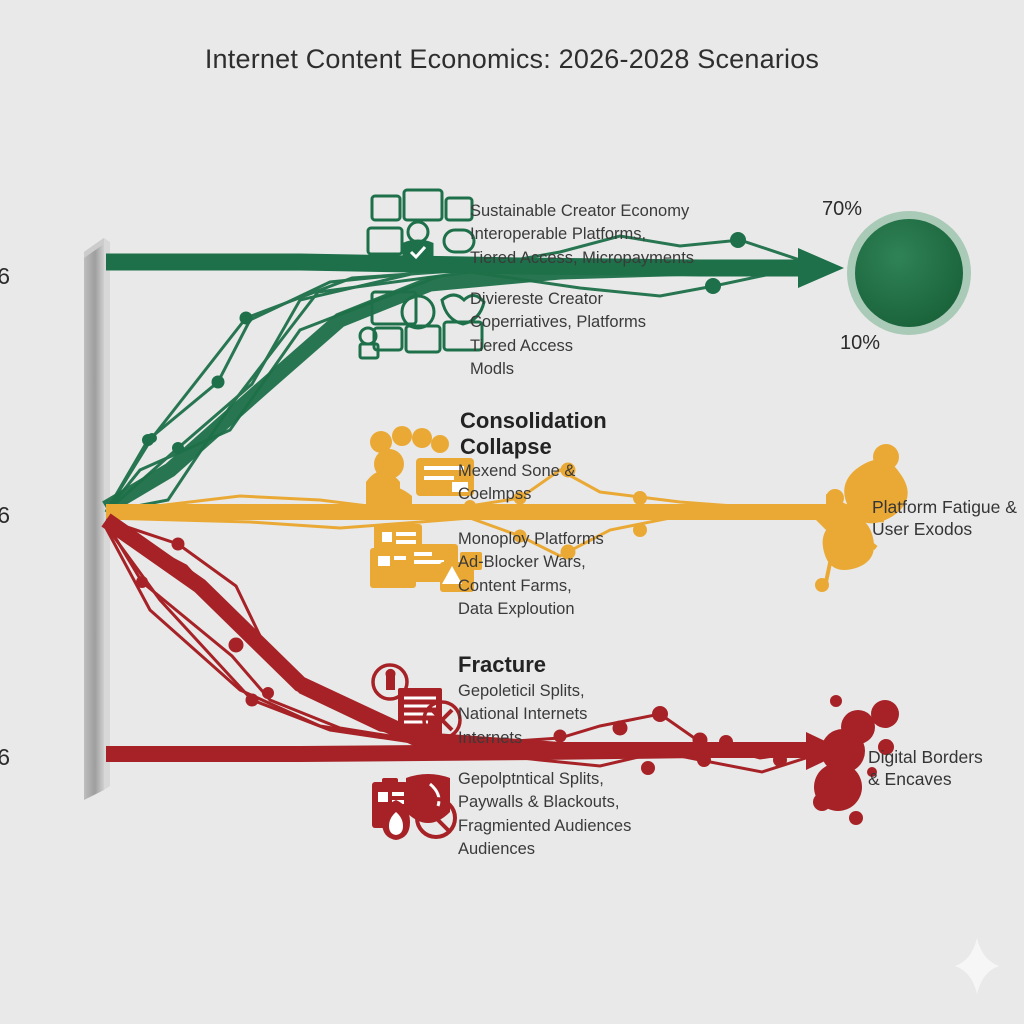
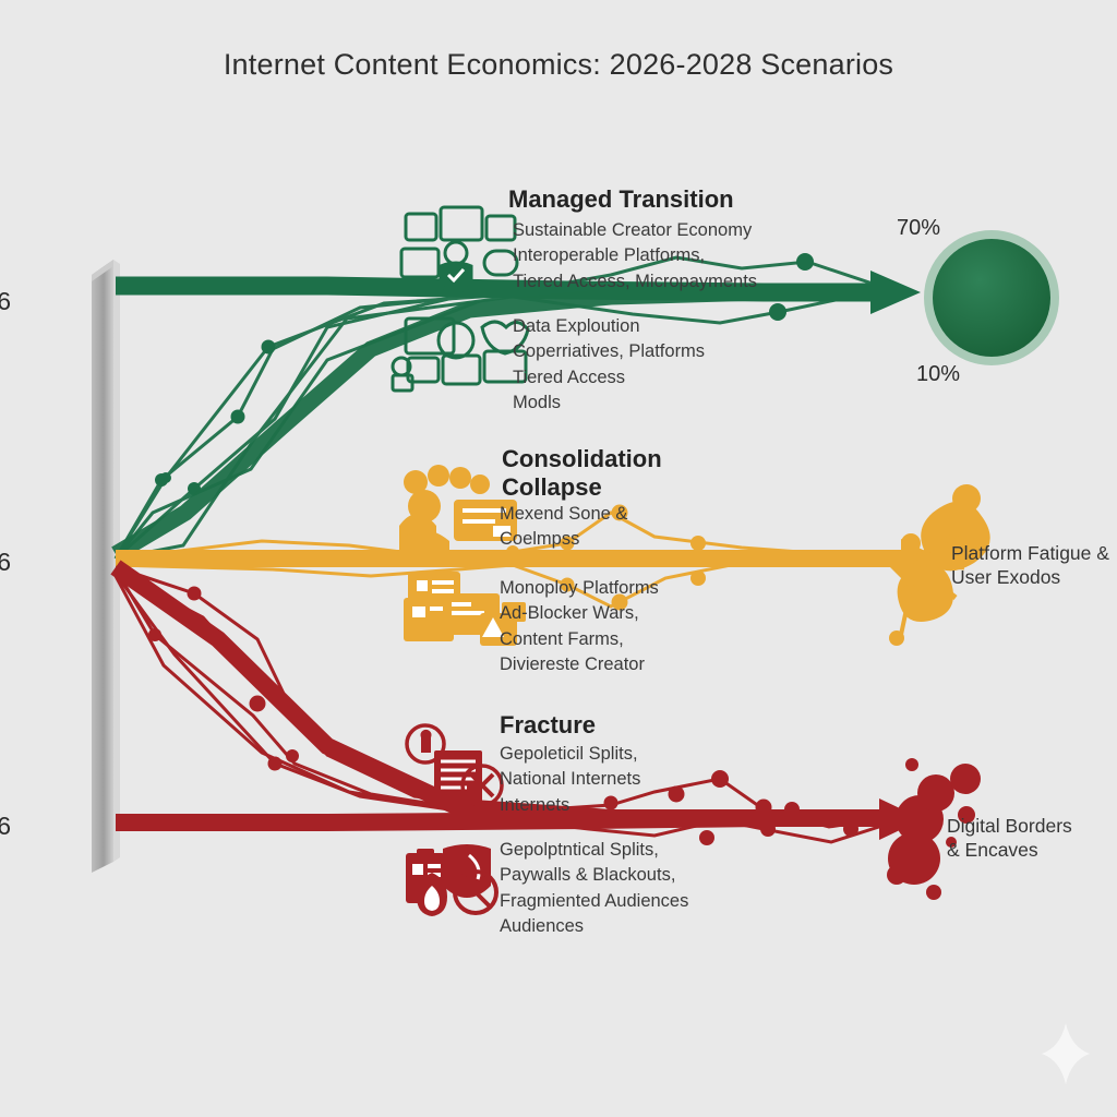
  Internet Content Economics: 2026-2028 Scenarios
+ Managed Transition
  Consolidation Collapse
  Fracture
  Sustainable Creator Economy
  Interoperable Platforms,
  Tiered Access, Micropayments
- Diviereste Creator
+ Data Exploution
  Coperriatives, Platforms
  Tiered Access
  Modls
  Mexend Sone &
  Coelmpss
  Monoploy Platforms
  Ad-Blocker Wars,
  Content Farms,
- Data Exploution
+ Diviereste Creator
  Gepoleticil Splits,
  National Internets
  Internets
  Gepolptntical Splits,
  Paywalls & Blackouts,
  Fragmiented Audiences
  Audiences
  70%
  10%
  Platform Fatigue &
  User Exodos
  Digital Borders
  & Encaves
